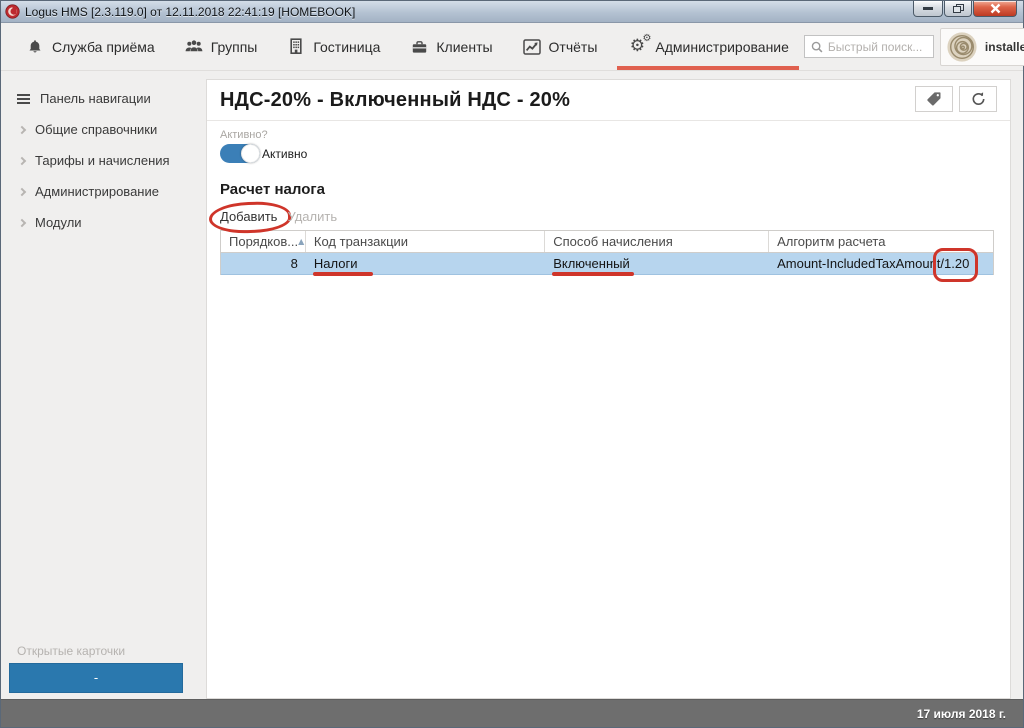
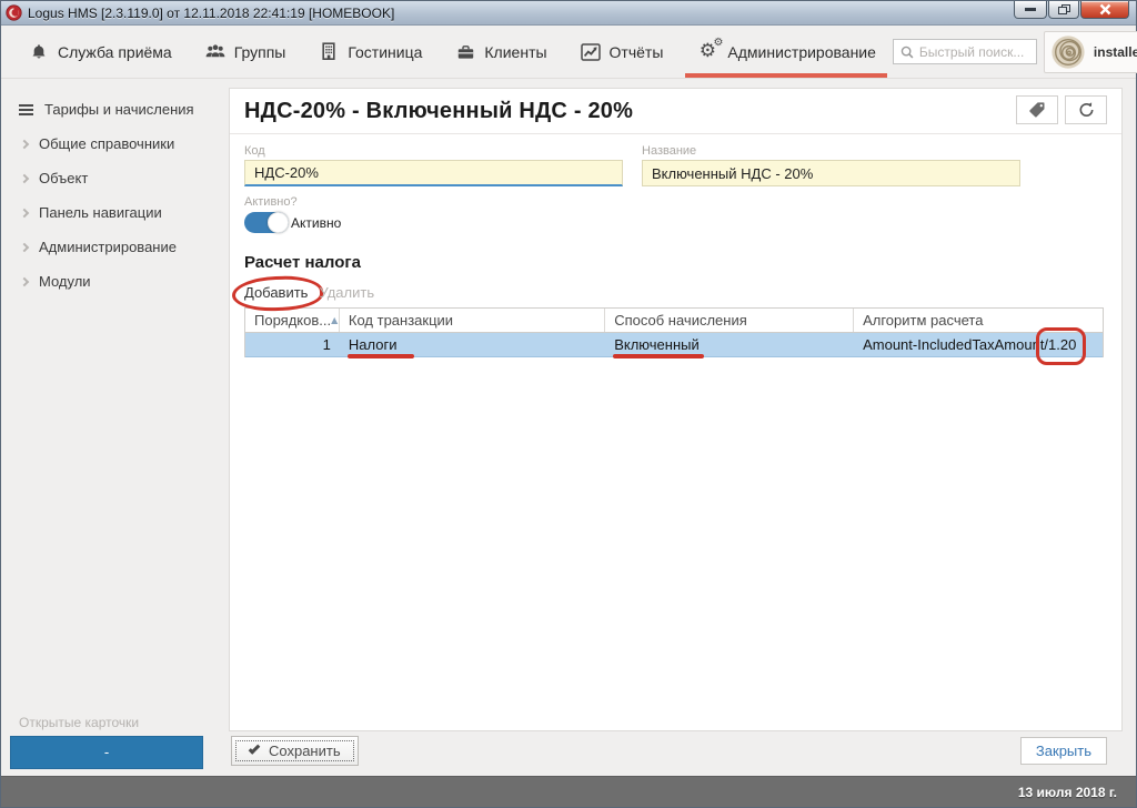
  Logus HMS [2.3.119.0] от 12.11.2018 22:41:19 [HOMEBOOK]
  Служба приёма
  Группы
  Гостиница
  Клиенты
  Отчёты
  ⚙
  ⚙
  Администрирование
  Быстрый поиск...
  installe
- Панель навигации
+ Тарифы и начисления
  Общие справочники
+ Объект
- Тарифы и начисления
+ Панель навигации
  Администрирование
  Модули
  Открытые карточки
  -
  НДС-20% - Включенный НДС - 20%
+ Код
+ НДС-20%
+ Название
+ Включенный НДС - 20%
  Активно?
  Активно
  Расчет налога
  Добавить
  Удалить
  Порядков...
  ▲
  Код транзакции
  Способ начисления
  Алгоритм расчета
- 8
+ 1
  Налоги
  Включенный
  Amount-IncludedTaxAmount/1.20
+ Сохранить
+ Закрыть
- 17 июля 2018 г.
+ 13 июля 2018 г.
